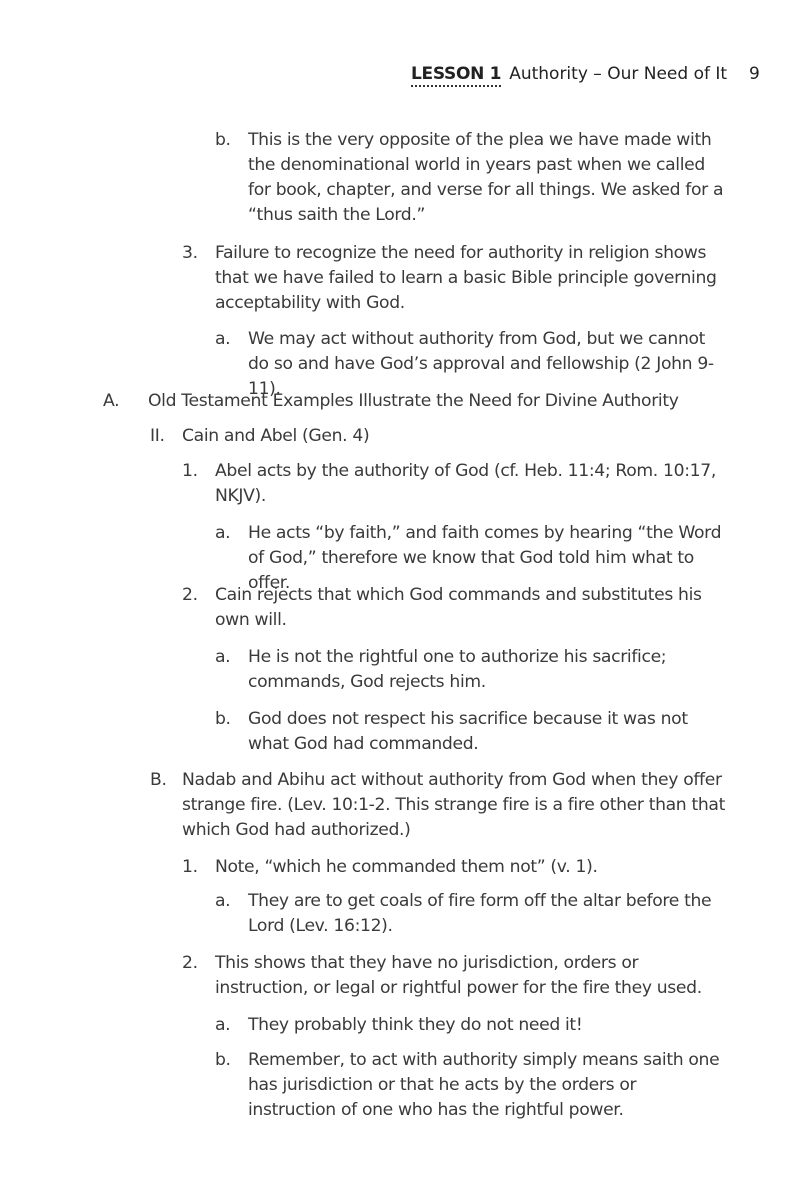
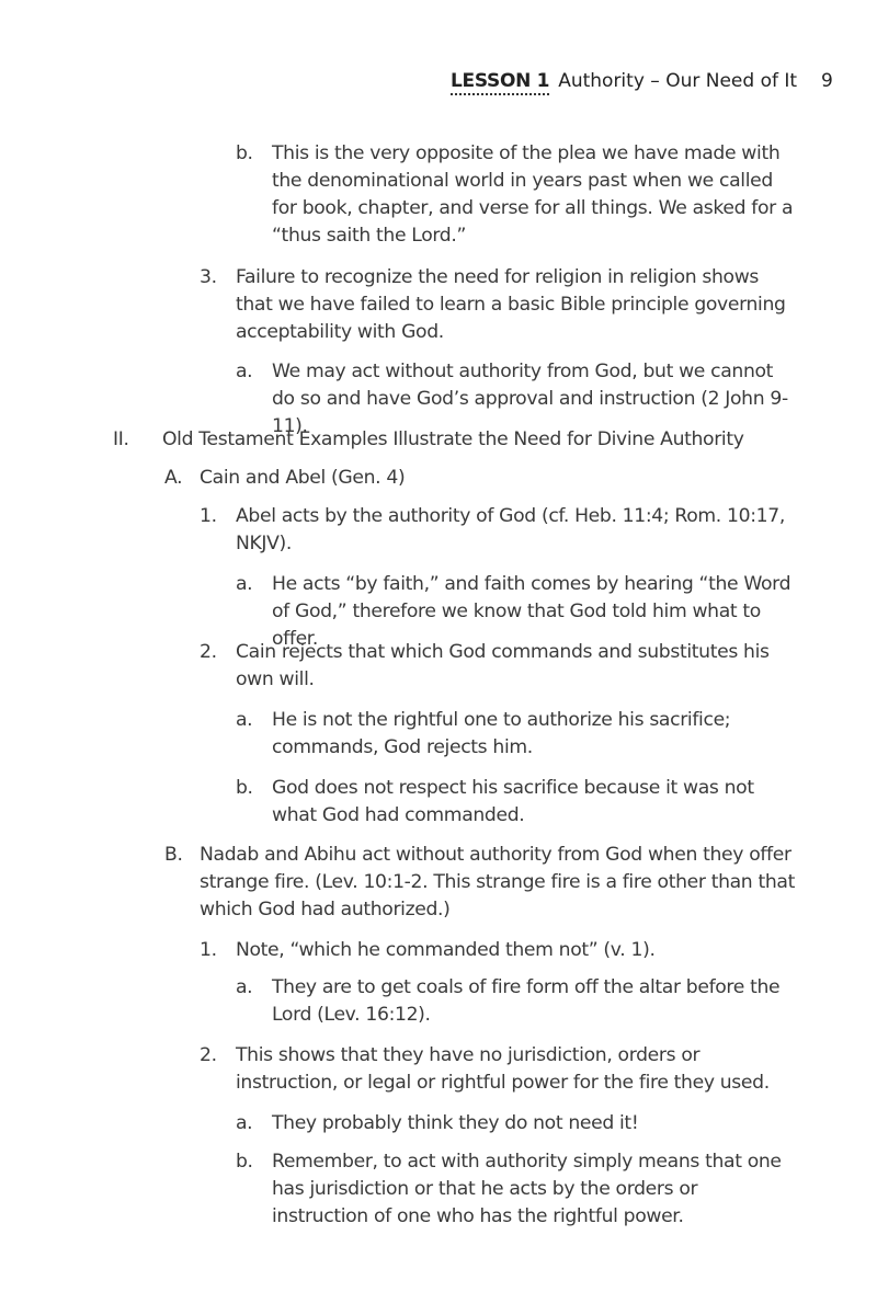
  LESSON 1 Authority – Our Need of It 9
  b.
  This is the very opposite of the plea we have made with the denominational world in years past when we called for book, chapter, and verse for all things. We asked for a “thus saith the Lord.”
  3.
- Failure to recognize the need for authority in religion shows that we have failed to learn a basic Bible principle governing acceptability with God.
+ Failure to recognize the need for religion in religion shows that we have failed to learn a basic Bible principle governing acceptability with God.
  a.
- We may act without authority from God, but we cannot do so and have God’s approval and fellowship (2 John 9-11).
+ We may act without authority from God, but we cannot do so and have God’s approval and instruction (2 John 9-11).
- A.
+ II.
  Old Testament Examples Illustrate the Need for Divine Authority
- II.
+ A.
  Cain and Abel (Gen. 4)
  1.
  Abel acts by the authority of God (cf. Heb. 11:4; Rom. 10:17, NKJV).
  a.
  He acts “by faith,” and faith comes by hearing “the Word of God,” therefore we know that God told him what to offer.
  2.
  Cain rejects that which God commands and substitutes his own will.
  a.
  He is not the rightful one to authorize his sacrifice; commands, God rejects him.
  b.
  God does not respect his sacrifice because it was not what God had commanded.
  B.
  Nadab and Abihu act without authority from God when they offer strange fire. (Lev. 10:1-2. This strange fire is a fire other than that which God had authorized.)
  1.
  Note, “which he commanded them not” (v. 1).
  a.
  They are to get coals of fire form off the altar before the Lord (Lev. 16:12).
  2.
  This shows that they have no jurisdiction, orders or instruction, or legal or rightful power for the fire they used.
  a.
  They probably think they do not need it!
  b.
- Remember, to act with authority simply means saith one has jurisdiction or that he acts by the orders or instruction of one who has the rightful power.
+ Remember, to act with authority simply means that one has jurisdiction or that he acts by the orders or instruction of one who has the rightful power.
